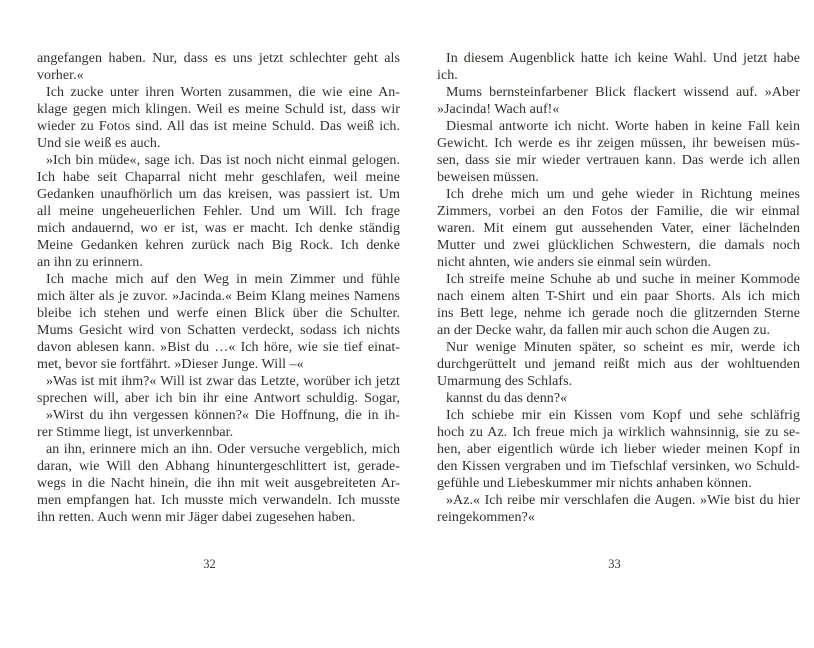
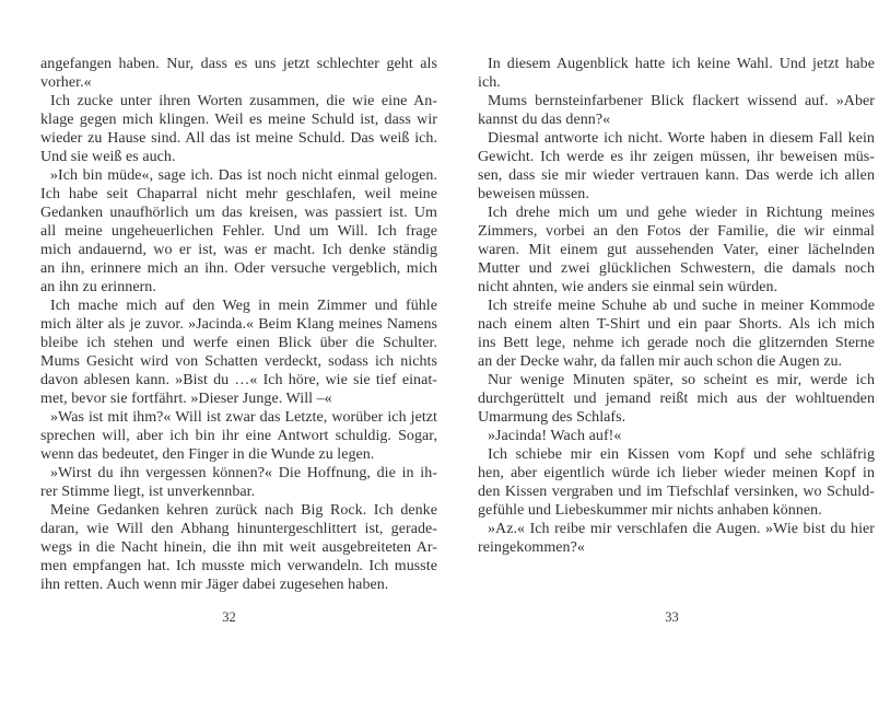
  angefangen haben. Nur, dass es uns jetzt schlechter geht als
  vorher.«
  Ich zucke unter ihren Worten zusammen, die wie eine An-
  klage gegen mich klingen. Weil es meine Schuld ist, dass wir
- wieder zu Fotos sind. All das ist meine Schuld. Das weiß ich.
+ wieder zu Hause sind. All das ist meine Schuld. Das weiß ich.
  Und sie weiß es auch.
  »Ich bin müde«, sage ich. Das ist noch nicht einmal gelogen.
  Ich habe seit Chaparral nicht mehr geschlafen, weil meine
  Gedanken unaufhörlich um das kreisen, was passiert ist. Um
  all meine ungeheuerlichen Fehler. Und um Will. Ich frage
  mich andauernd, wo er ist, was er macht. Ich denke ständig
- Meine Gedanken kehren zurück nach Big Rock. Ich denke
+ an ihn, erinnere mich an ihn. Oder versuche vergeblich, mich
  an ihn zu erinnern.
  Ich mache mich auf den Weg in mein Zimmer und fühle
  mich älter als je zuvor. »Jacinda.« Beim Klang meines Namens
  bleibe ich stehen und werfe einen Blick über die Schulter.
  Mums Gesicht wird von Schatten verdeckt, sodass ich nichts
  davon ablesen kann. »Bist du …« Ich höre, wie sie tief einat-
  met, bevor sie fortfährt. »Dieser Junge. Will –«
  »Was ist mit ihm?« Will ist zwar das Letzte, worüber ich jetzt
  sprechen will, aber ich bin ihr eine Antwort schuldig. Sogar,
+ wenn das bedeutet, den Finger in die Wunde zu legen.
  »Wirst du ihn vergessen können?« Die Hoffnung, die in ih-
  rer Stimme liegt, ist unverkennbar.
- an ihn, erinnere mich an ihn. Oder versuche vergeblich, mich
+ Meine Gedanken kehren zurück nach Big Rock. Ich denke
  daran, wie Will den Abhang hinuntergeschlittert ist, gerade-
  wegs in die Nacht hinein, die ihn mit weit ausgebreiteten Ar-
  men empfangen hat. Ich musste mich verwandeln. Ich musste
  ihn retten. Auch wenn mir Jäger dabei zugesehen haben.
  In diesem Augenblick hatte ich keine Wahl. Und jetzt habe
  ich.
  Mums bernsteinfarbener Blick flackert wissend auf. »Aber
- »Jacinda! Wach auf!«
+ kannst du das denn?«
- Diesmal antworte ich nicht. Worte haben in keine Fall kein
+ Diesmal antworte ich nicht. Worte haben in diesem Fall kein
  Gewicht. Ich werde es ihr zeigen müssen, ihr beweisen müs-
  sen, dass sie mir wieder vertrauen kann. Das werde ich allen
  beweisen müssen.
  Ich drehe mich um und gehe wieder in Richtung meines
  Zimmers, vorbei an den Fotos der Familie, die wir einmal
  waren. Mit einem gut aussehenden Vater, einer lächelnden
  Mutter und zwei glücklichen Schwestern, die damals noch
  nicht ahnten, wie anders sie einmal sein würden.
  Ich streife meine Schuhe ab und suche in meiner Kommode
  nach einem alten T-Shirt und ein paar Shorts. Als ich mich
  ins Bett lege, nehme ich gerade noch die glitzernden Sterne
  an der Decke wahr, da fallen mir auch schon die Augen zu.
  Nur wenige Minuten später, so scheint es mir, werde ich
  durchgerüttelt und jemand reißt mich aus der wohltuenden
  Umarmung des Schlafs.
- kannst du das denn?«
+ »Jacinda! Wach auf!«
  Ich schiebe mir ein Kissen vom Kopf und sehe schläfrig
- hoch zu Az. Ich freue mich ja wirklich wahnsinnig, sie zu se-
  hen, aber eigentlich würde ich lieber wieder meinen Kopf in
  den Kissen vergraben und im Tiefschlaf versinken, wo Schuld-
  gefühle und Liebeskummer mir nichts anhaben können.
  »Az.« Ich reibe mir verschlafen die Augen. »Wie bist du hier
  reingekommen?«
  32
  33
